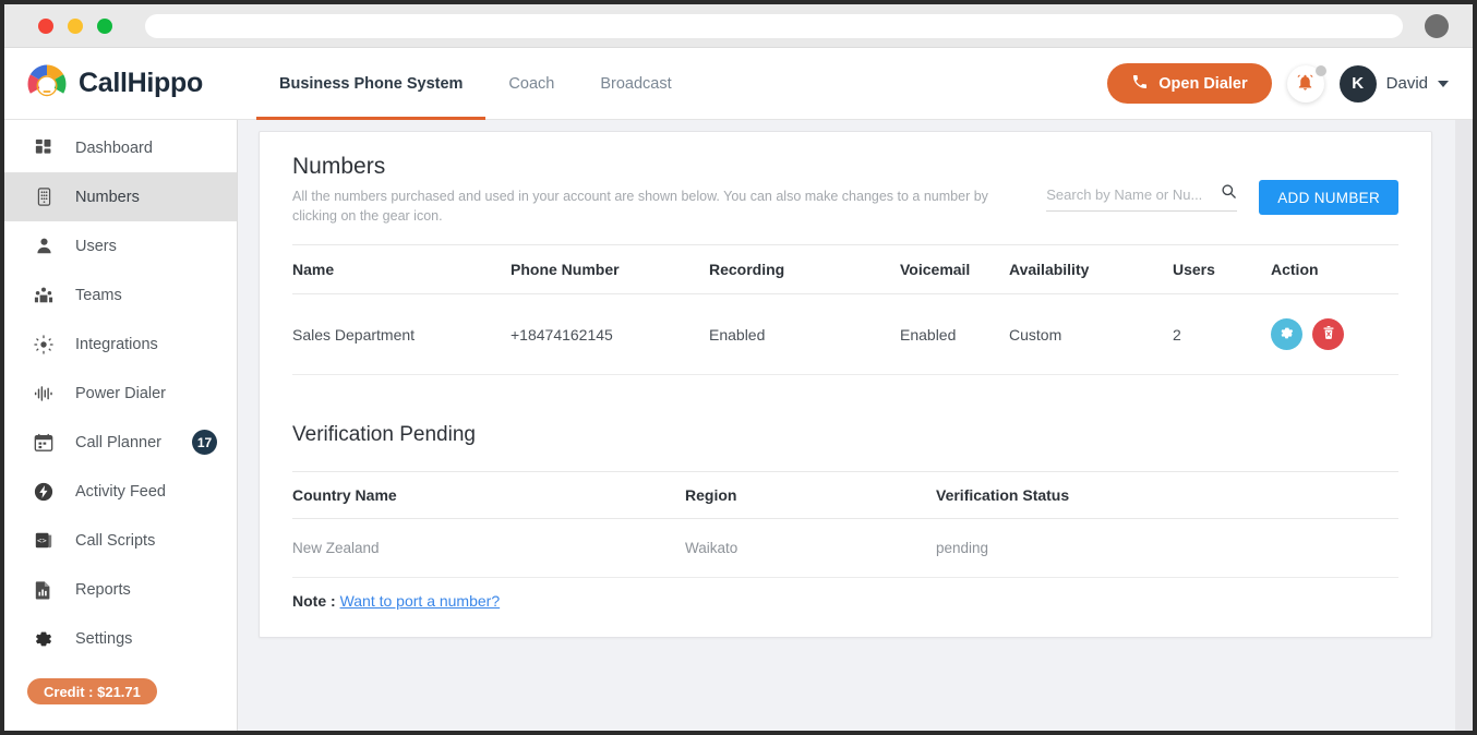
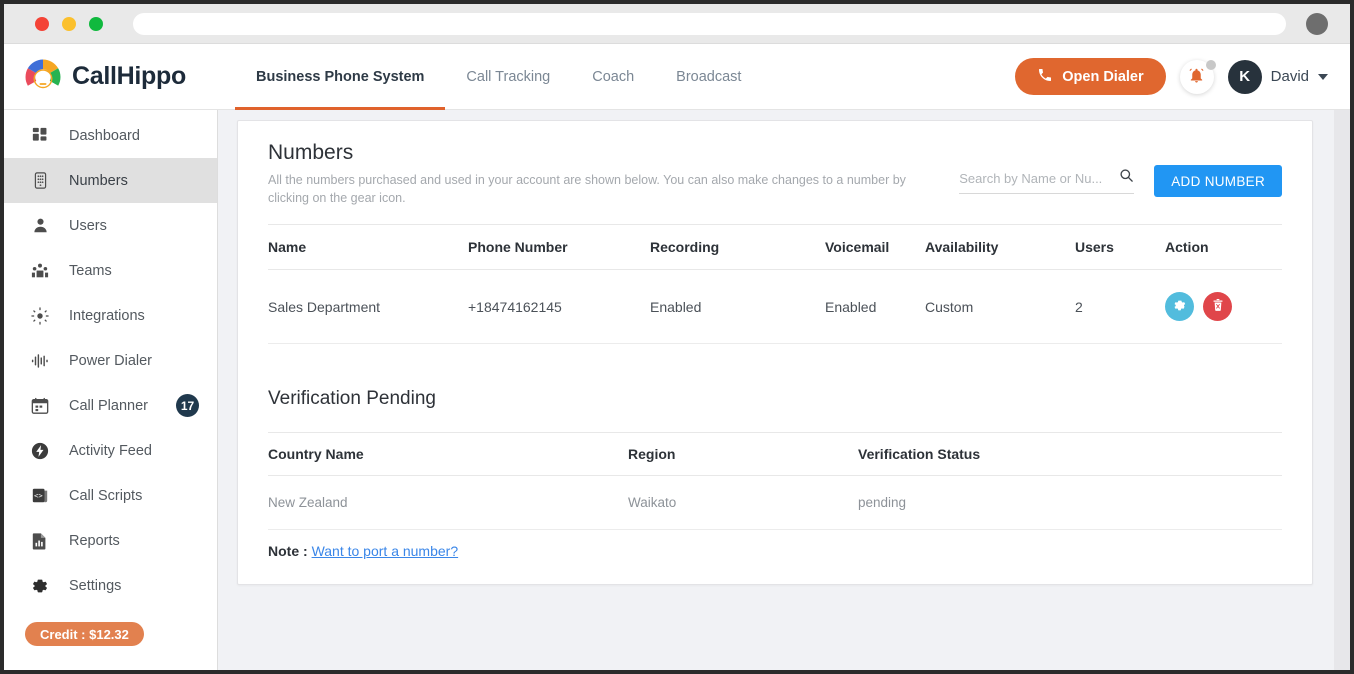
  CallHippo
  Business Phone System
+ Call Tracking
  Coach
  Broadcast
  Open Dialer
  K
  David
  Dashboard
  Numbers
  Users
  Teams
  Integrations
  Power Dialer
  Call Planner
  17
  Activity Feed
  <>
  Call Scripts
  Reports
  Settings
- Credit : $21.71
+ Credit : $12.32
  Numbers
  All the numbers purchased and used in your account are shown below. You can also make changes to a number by clicking on the gear icon.
  Search by Name or Nu...
  ADD NUMBER
  Name	Phone Number	Recording	Voicemail	Availability	Users	Action
  Sales Department	+18474162145	Enabled	Enabled	Custom	2
  Verification Pending
  Country Name	Region	Verification Status
  New Zealand	Waikato	pending
  Note : Want to port a number?
